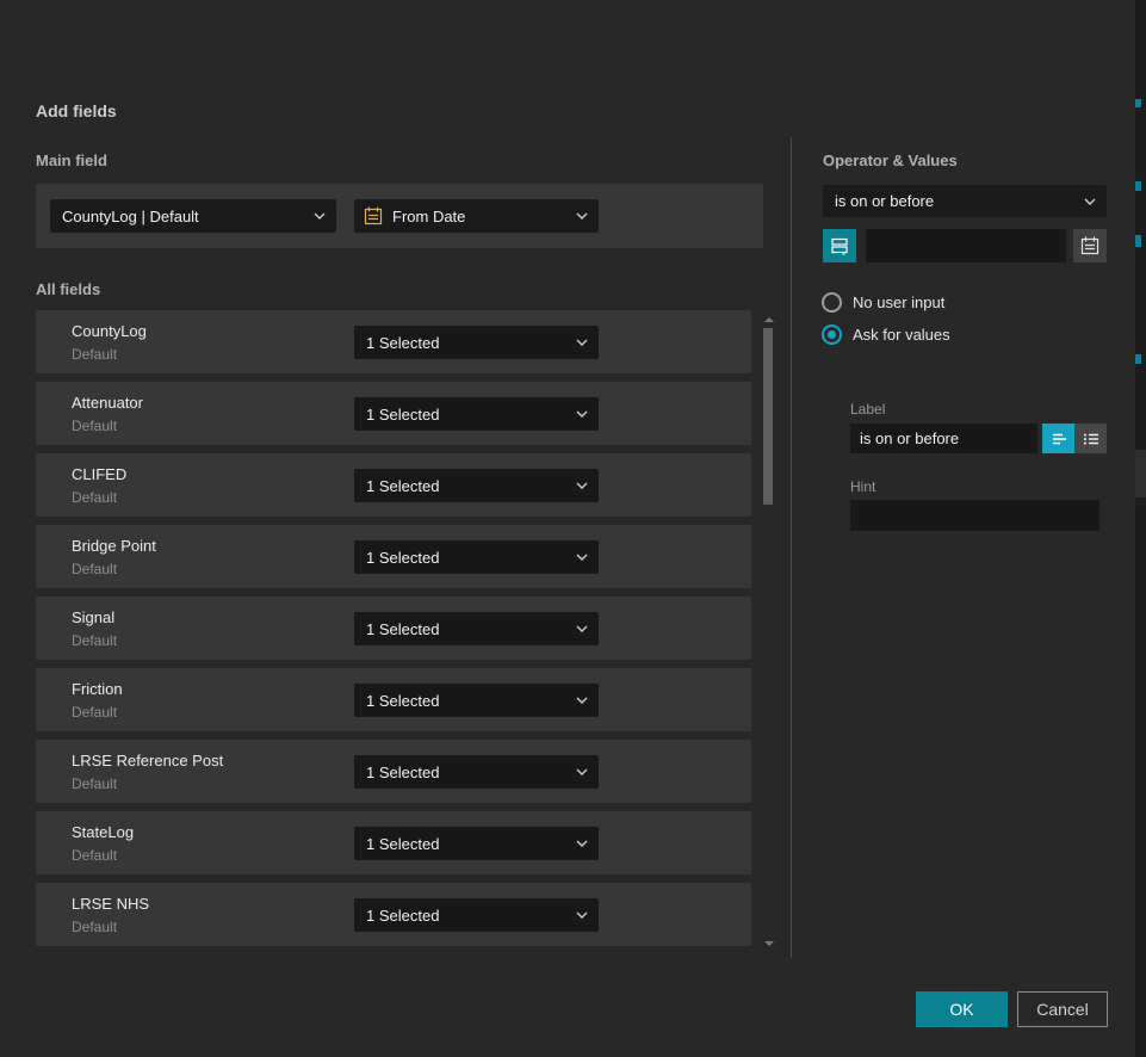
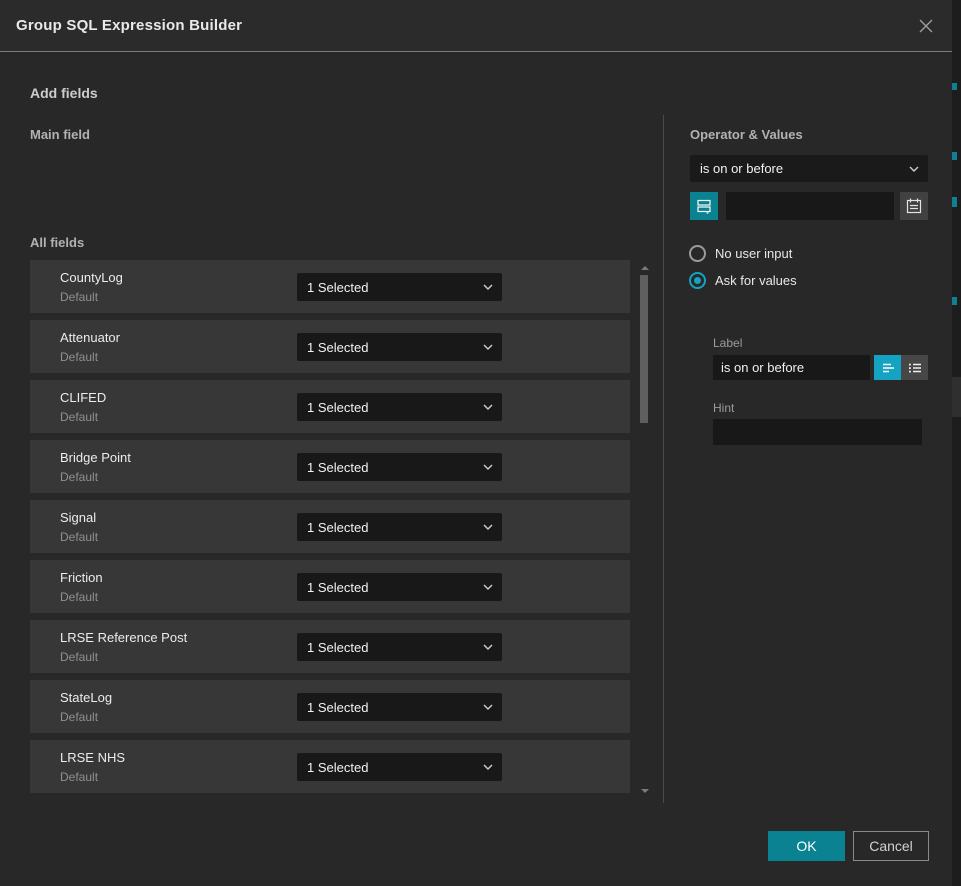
+ Group SQL Expression Builder
  Add fields
  Main field
- CountyLog | Default
- From Date
  All fields
  CountyLog
  Default
  1 Selected
  Attenuator
  Default
  1 Selected
  CLIFED
  Default
  1 Selected
  Bridge Point
  Default
  1 Selected
  Signal
  Default
  1 Selected
  Friction
  Default
  1 Selected
  LRSE Reference Post
  Default
  1 Selected
  StateLog
  Default
  1 Selected
  LRSE NHS
  Default
  1 Selected
  Operator & Values
  is on or before
  No user input
  Ask for values
  Label
  is on or before
  Hint
  OK
  Cancel
